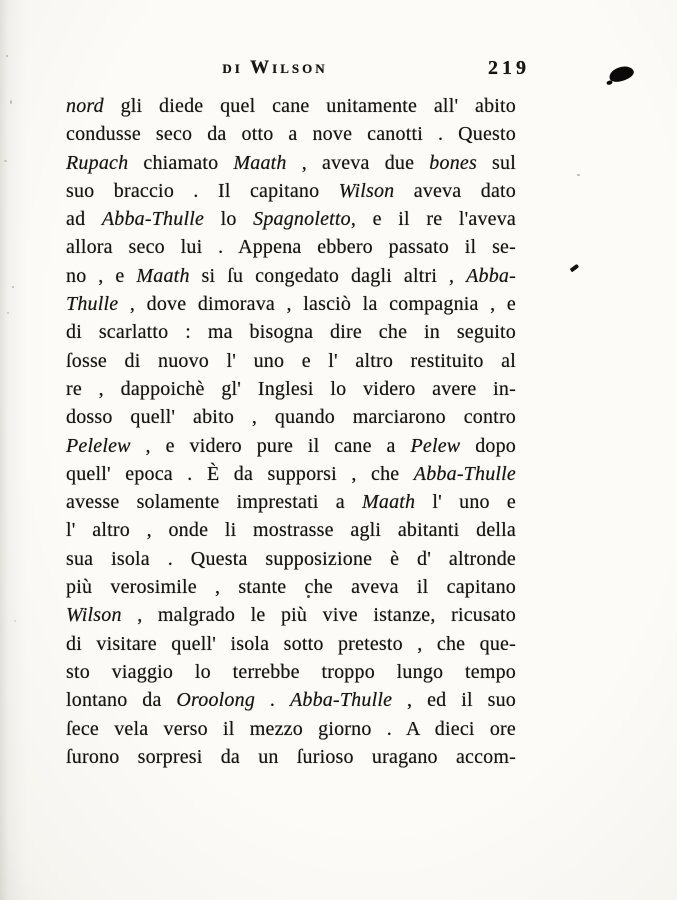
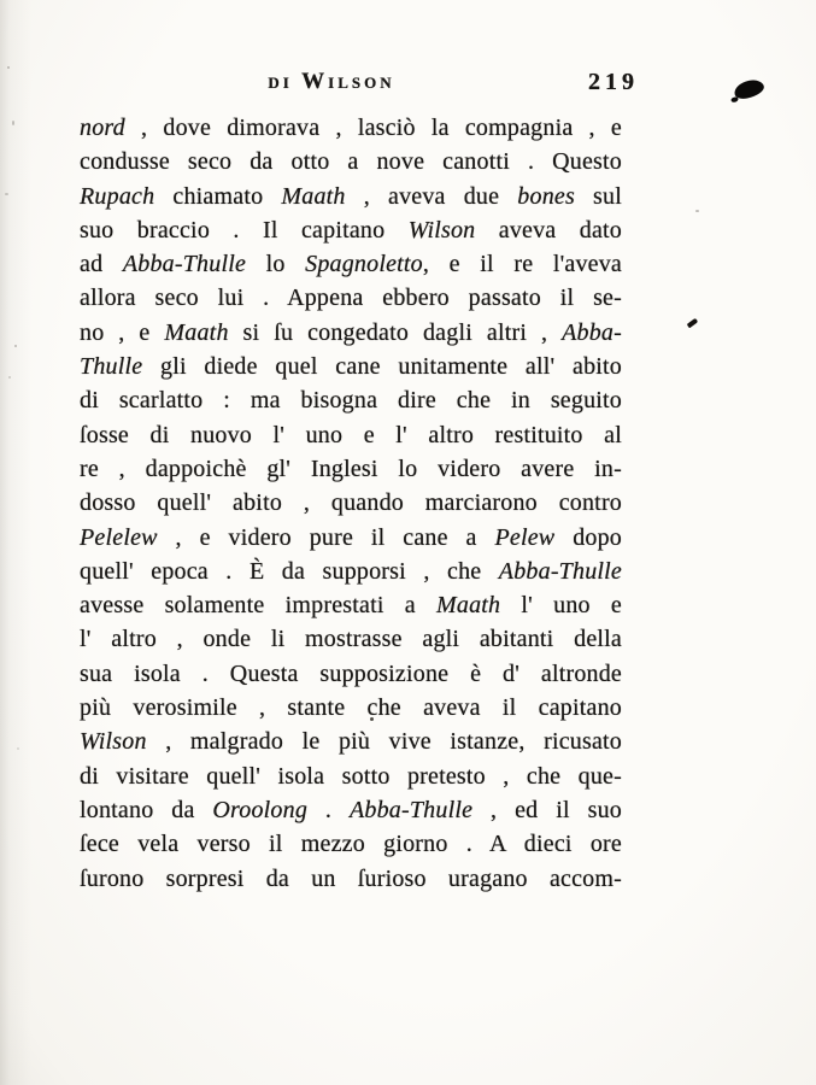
  di Wilson
  219
- nord gli diede quel cane unitamente all' abito
+ nord , dove dimorava , lasciò la compagnia , e
  condusse seco da otto a nove canotti . Questo
  Rupach chiamato Maath , aveva due bones sul
  suo braccio . Il capitano Wilson aveva dato
  ad Abba-Thulle lo Spagnoletto, e il re l'aveva
  allora seco lui . Appena ebbero passato il se-
  no , e Maath si ſu congedato dagli altri , Abba-
- Thulle , dove dimorava , lasciò la compagnia , e
+ Thulle gli diede quel cane unitamente all' abito
  di scarlatto : ma bisogna dire che in seguito
  ſosse di nuovo l' uno e l' altro restituito al
  re , dappoichè gl' Inglesi lo videro avere in-
  dosso quell' abito , quando marciarono contro
  Pelelew , e videro pure il cane a Pelew dopo
  quell' epoca . È da supporsi , che Abba-Thulle
  avesse solamente imprestati a Maath l' uno e
  l' altro , onde li mostrasse agli abitanti della
  sua isola . Questa supposizione è d' altronde
  più verosimile , stante che aveva il capitano
  Wilson , malgrado le più vive istanze, ricusato
  di visitare quell' isola sotto pretesto , che que-
- sto viaggio lo terrebbe troppo lungo tempo
  lontano da Oroolong . Abba-Thulle , ed il suo
  ſece vela verso il mezzo giorno . A dieci ore
  ſurono sorpresi da un ſurioso uragano accom-
